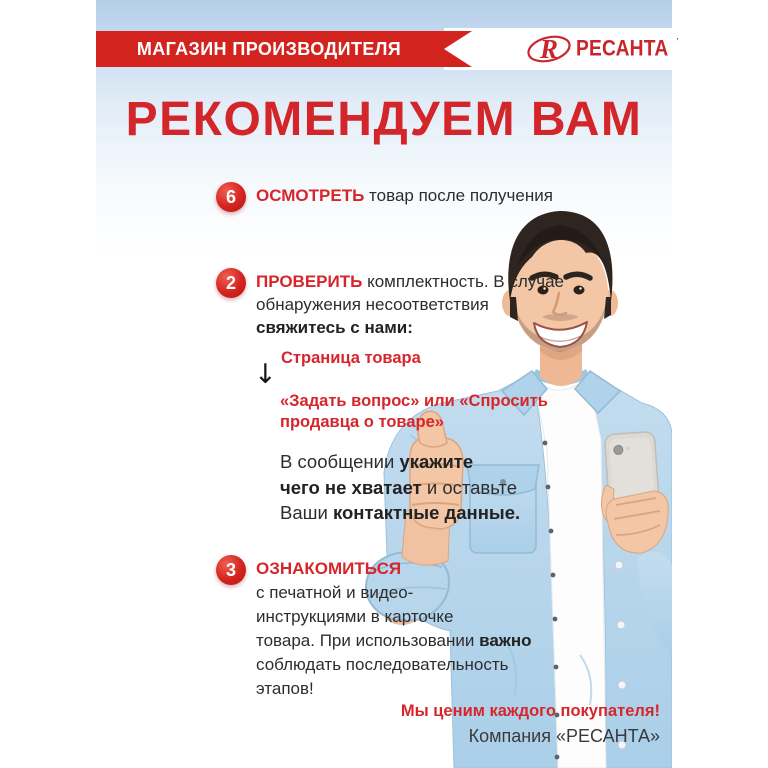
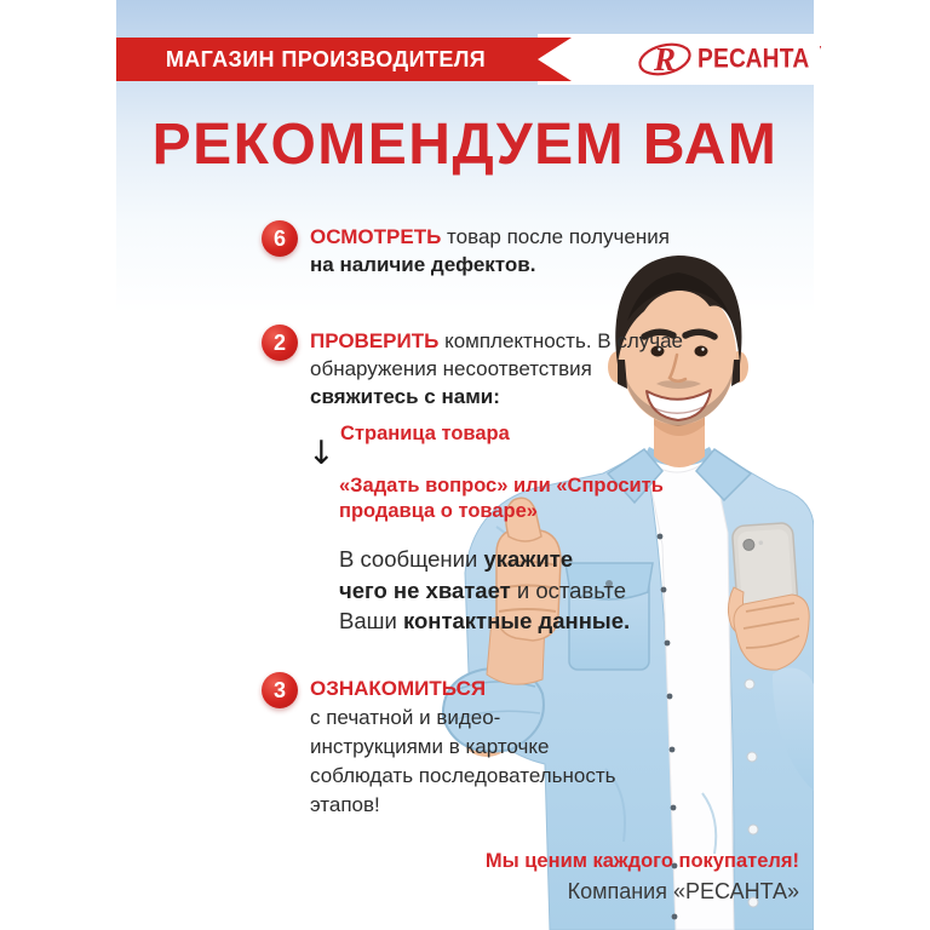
  МАГАЗИН ПРОИЗВОДИТЕЛЯ
  R
  РЕСАНТА
  ’
  РЕКОМЕНДУЕМ ВАМ
  6
  ОСМОТРЕТЬ товар после получения
+ на наличие дефектов.
  2
  ПРОВЕРИТЬ комплектность. В случае
  обнаружения несоответствия
  свяжитесь с нами:
  Страница товара
  ↓
  «Задать вопрос» или «Спросить
  продавца о товаре»
  В сообщении укажите
  чего не хватает и оставьте
  Ваши контактные данные.
  3
  ОЗНАКОМИТЬСЯ
  с печатной и видео-
  инструкциями в карточке
- товара. При использовании важно
  соблюдать последовательность
  этапов!
  Мы ценим каждого покупателя!
  Компания «РЕСАНТА»
